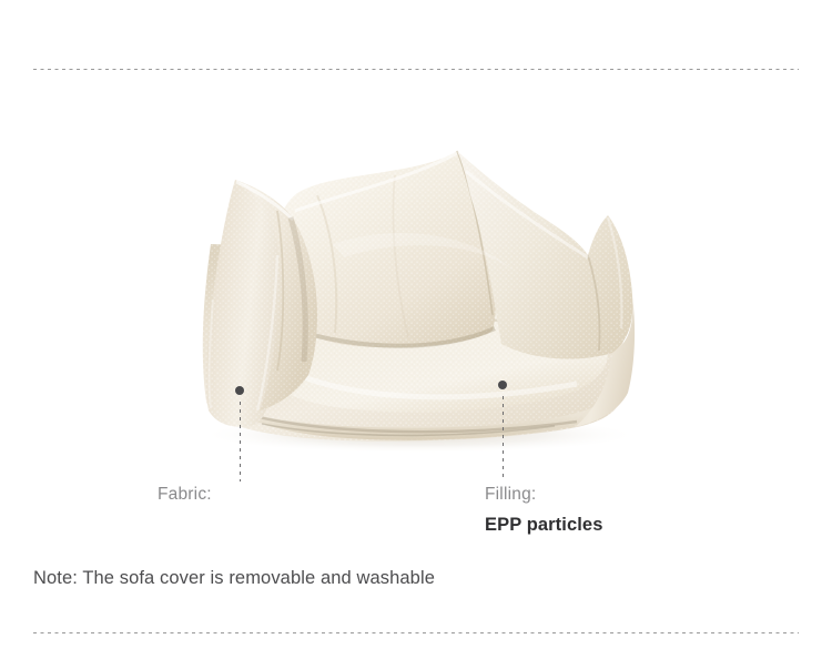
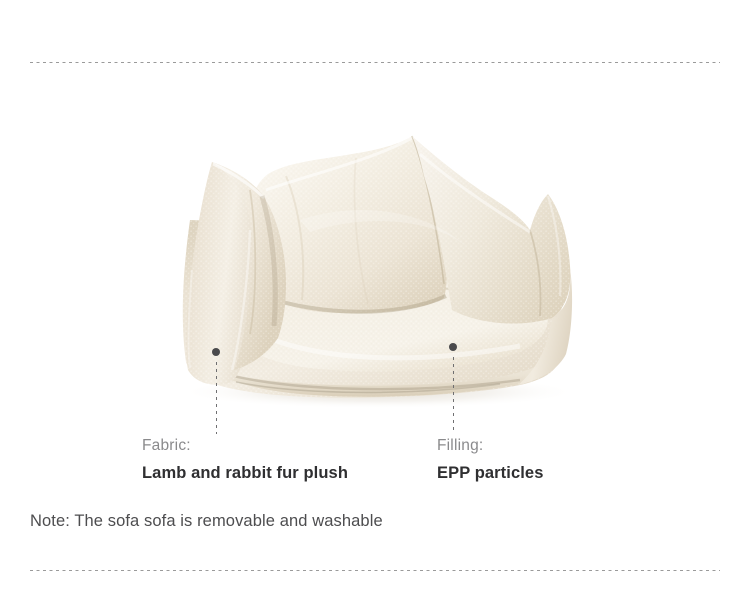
  Fabric:
+ Lamb and rabbit fur plush
  Filling:
  EPP particles
- Note: The sofa cover is removable and washable
+ Note: The sofa sofa is removable and washable
